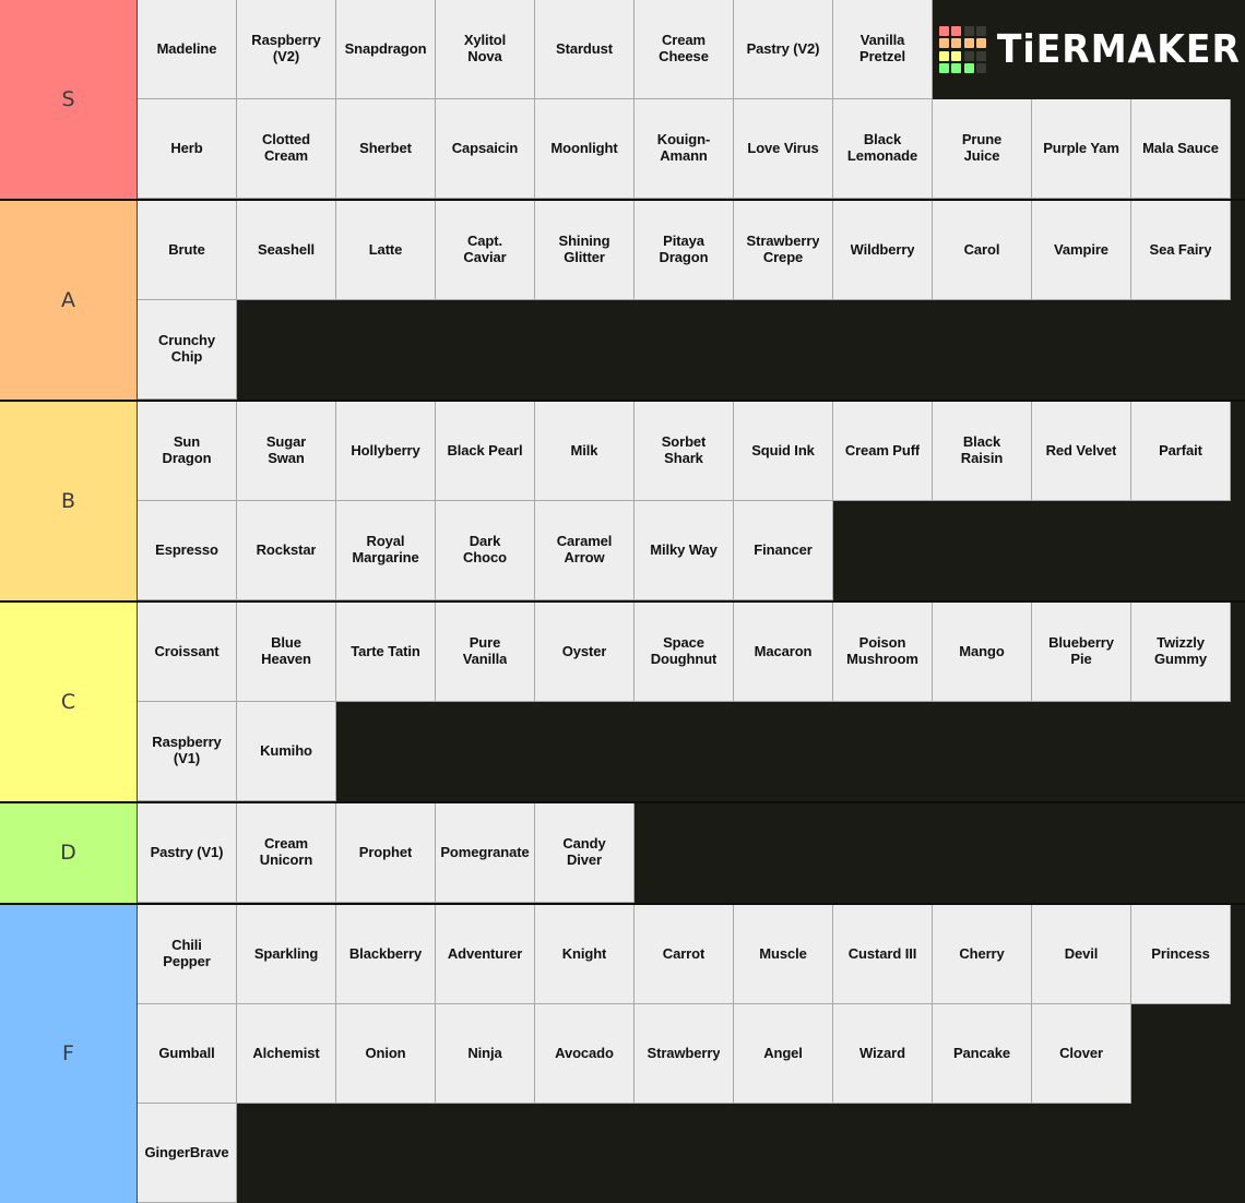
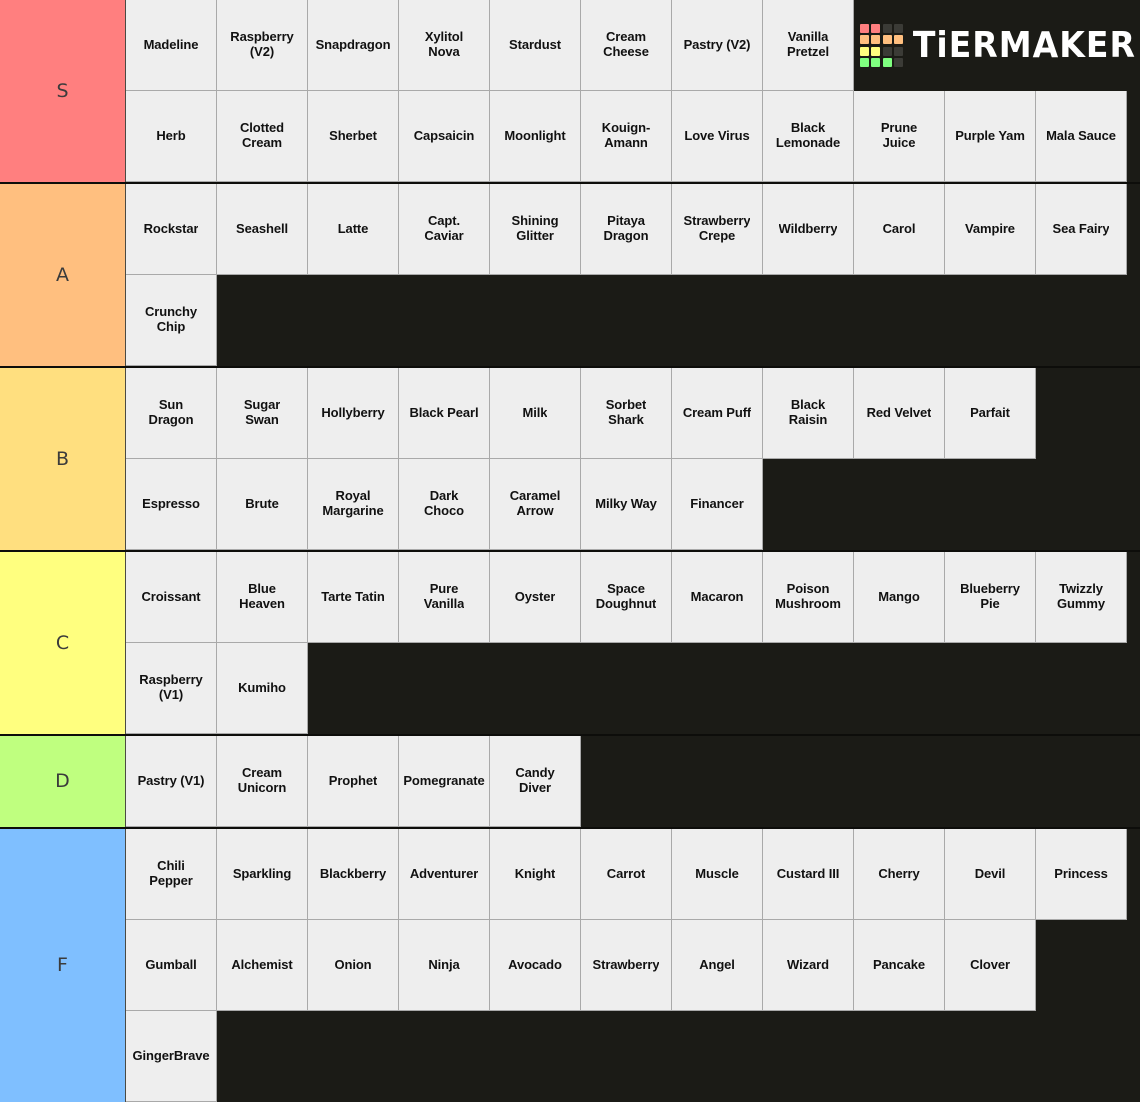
  S
  Madeline
  Raspberry
  (V2)
  Snapdragon
  Xylitol
  Nova
  Stardust
  Cream
  Cheese
  Pastry (V2)
  Vanilla
  Pretzel
  TiERMAKER
  Herb
  Clotted
  Cream
  Sherbet
  Capsaicin
  Moonlight
  Kouign-
  Amann
  Love Virus
  Black
  Lemonade
  Prune
  Juice
  Purple Yam
  Mala Sauce
  A
- Brute
+ Rockstar
  Seashell
  Latte
  Capt.
  Caviar
  Shining
  Glitter
  Pitaya
  Dragon
  Strawberry
  Crepe
  Wildberry
  Carol
  Vampire
  Sea Fairy
  Crunchy
  Chip
  B
  Sun
  Dragon
  Sugar
  Swan
  Hollyberry
  Black Pearl
  Milk
  Sorbet
  Shark
- Squid Ink
  Cream Puff
  Black
  Raisin
  Red Velvet
  Parfait
  Espresso
- Rockstar
+ Brute
  Royal
  Margarine
  Dark
  Choco
  Caramel
  Arrow
  Milky Way
  Financer
  C
  Croissant
  Blue
  Heaven
  Tarte Tatin
  Pure
  Vanilla
  Oyster
  Space
  Doughnut
  Macaron
  Poison
  Mushroom
  Mango
  Blueberry
  Pie
  Twizzly
  Gummy
  Raspberry
  (V1)
  Kumiho
  D
  Pastry (V1)
  Cream
  Unicorn
  Prophet
  Pomegranate
  Candy
  Diver
  F
  Chili
  Pepper
  Sparkling
  Blackberry
  Adventurer
  Knight
  Carrot
  Muscle
  Custard III
  Cherry
  Devil
  Princess
  Gumball
  Alchemist
  Onion
  Ninja
  Avocado
  Strawberry
  Angel
  Wizard
  Pancake
  Clover
  GingerBrave
